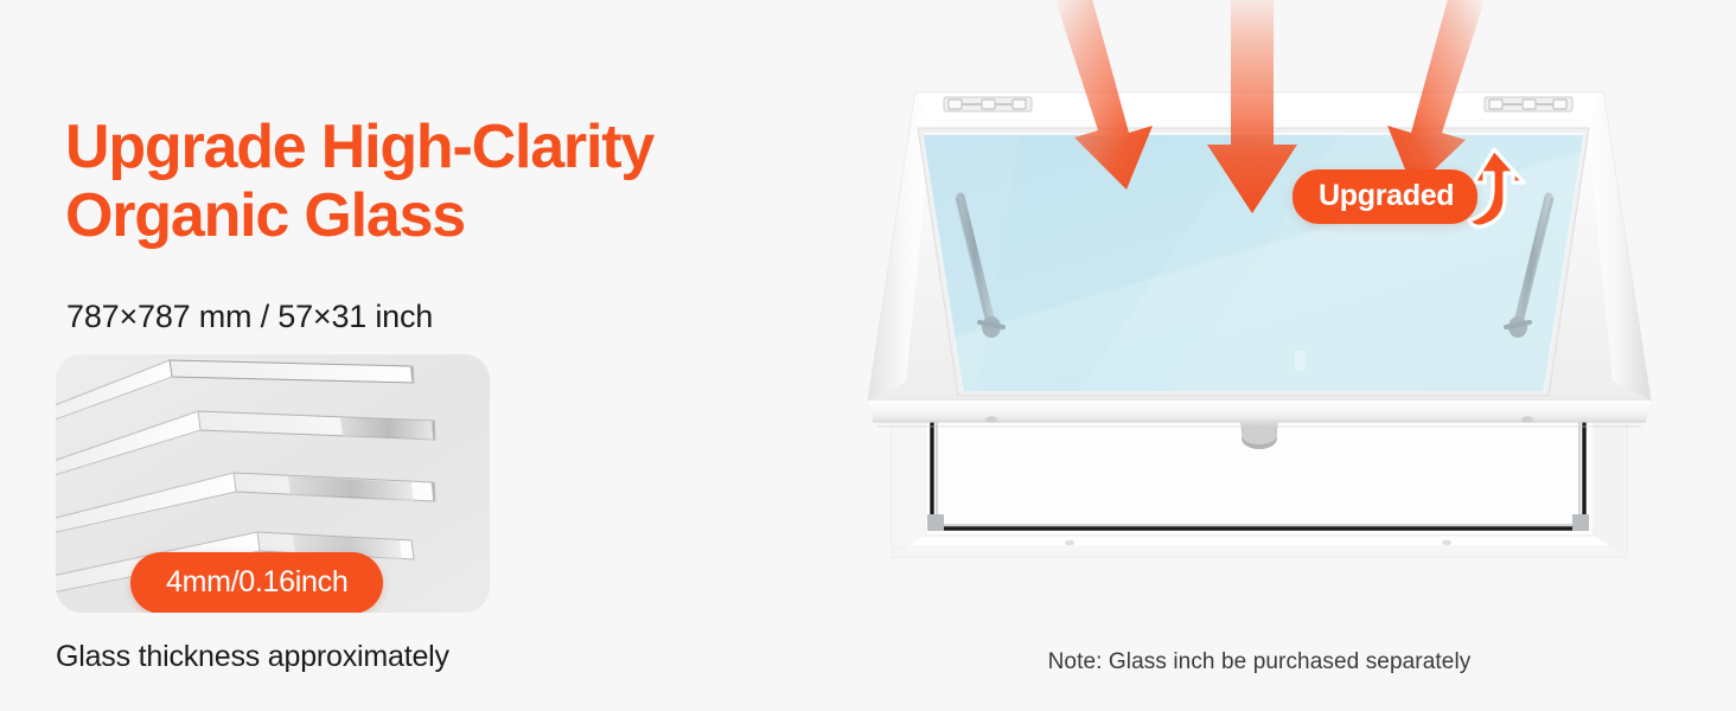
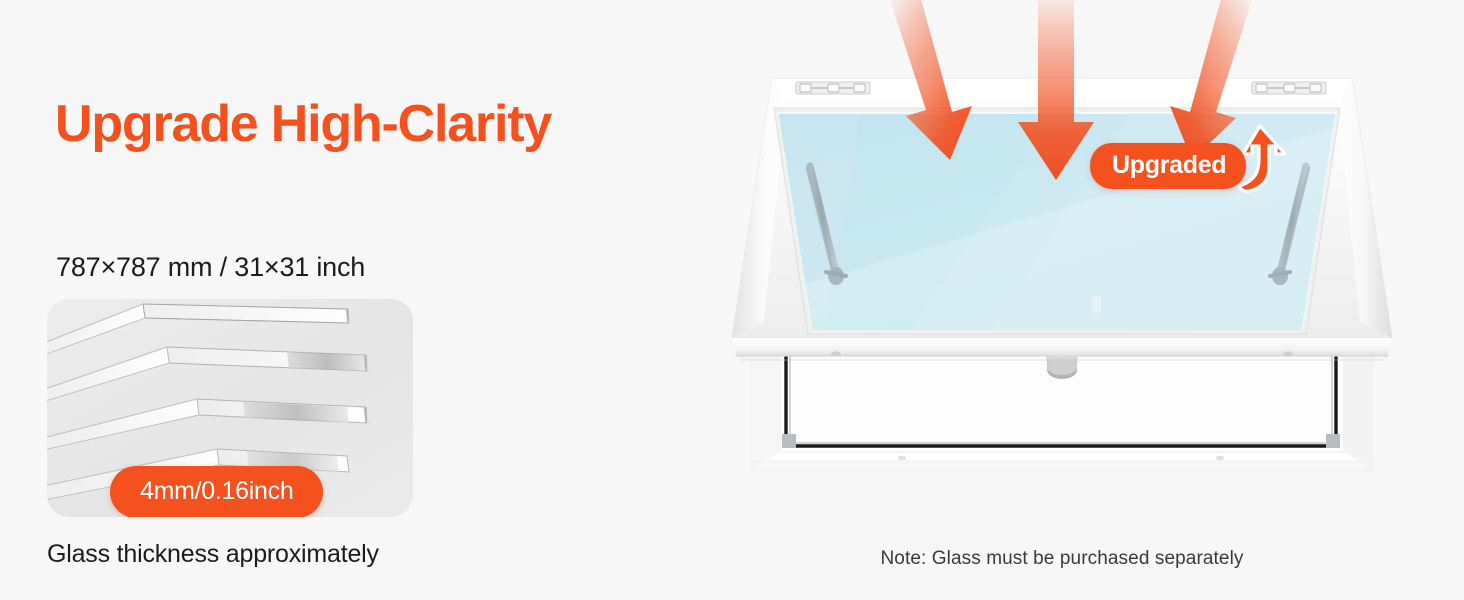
  Upgrade High-Clarity
- Organic Glass
- 787×787 mm / 57×31 inch
+ 787×787 mm / 31×31 inch
  4mm/0.16inch
  Glass thickness approximately
  Upgraded
- Note: Glass inch be purchased separately
+ Note: Glass must be purchased separately
